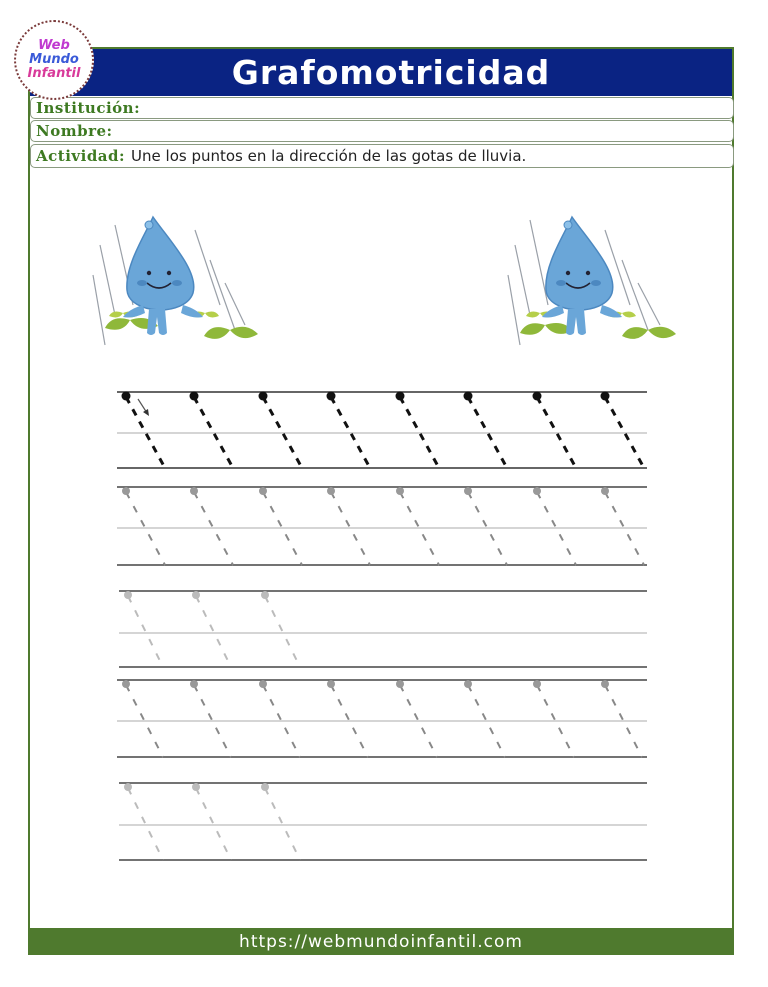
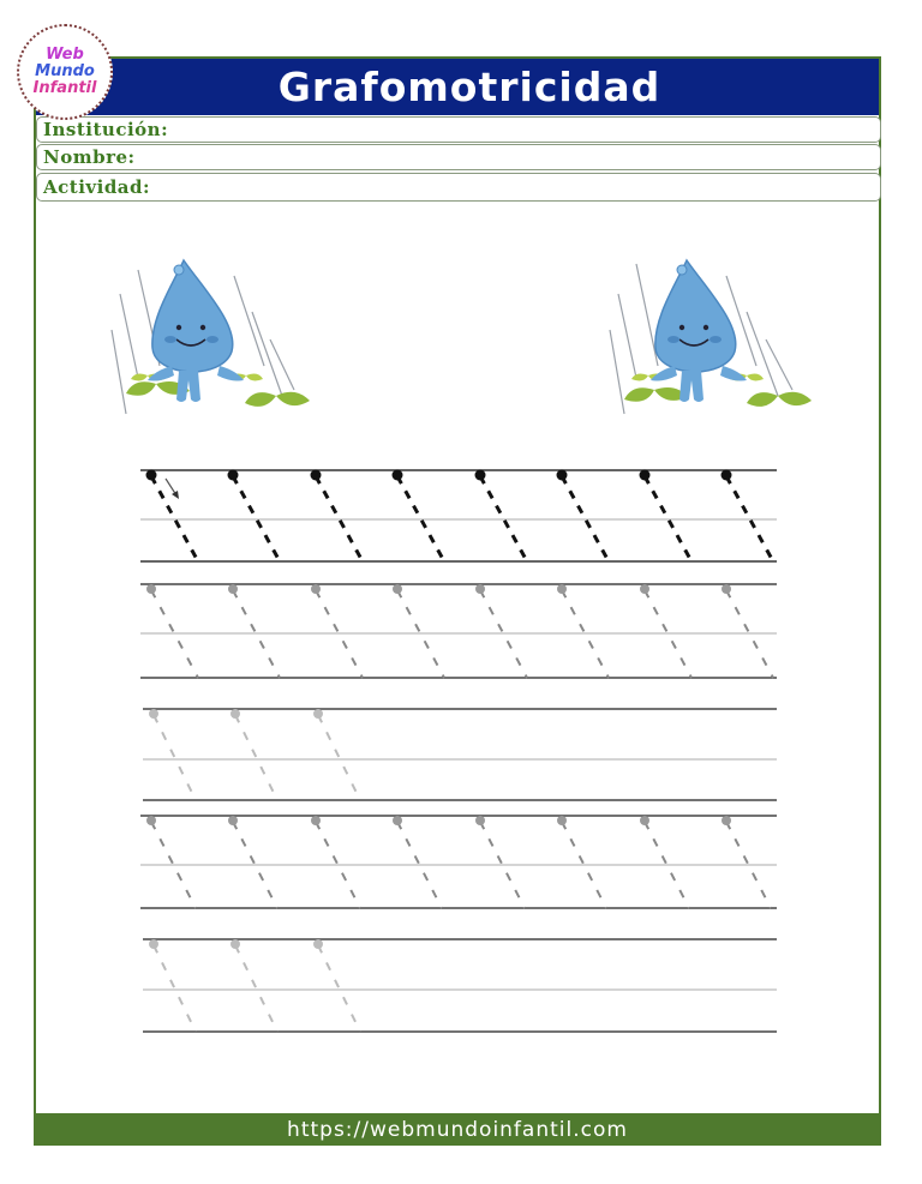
  Grafomotricidad
  Web
  Mundo
  Infantil
  Institución:
  Nombre:
  Actividad:
- Une los puntos en la dirección de las gotas de lluvia.
  https://webmundoinfantil.com
